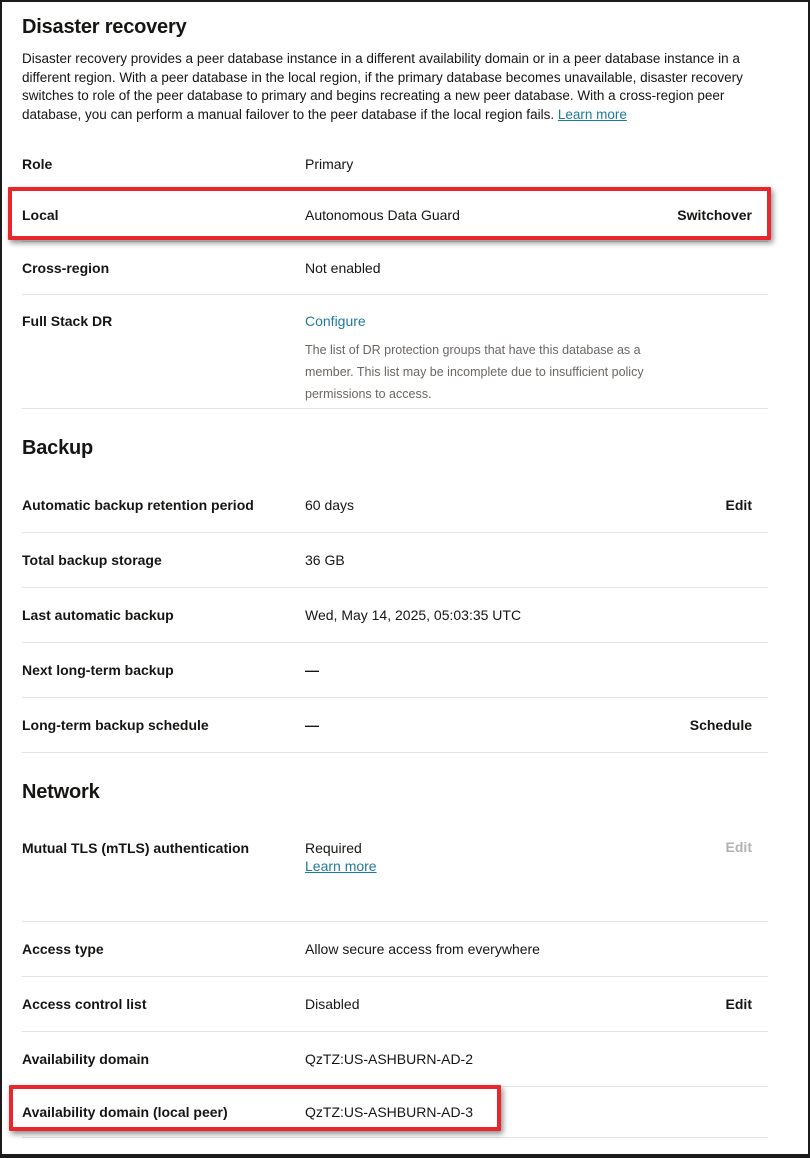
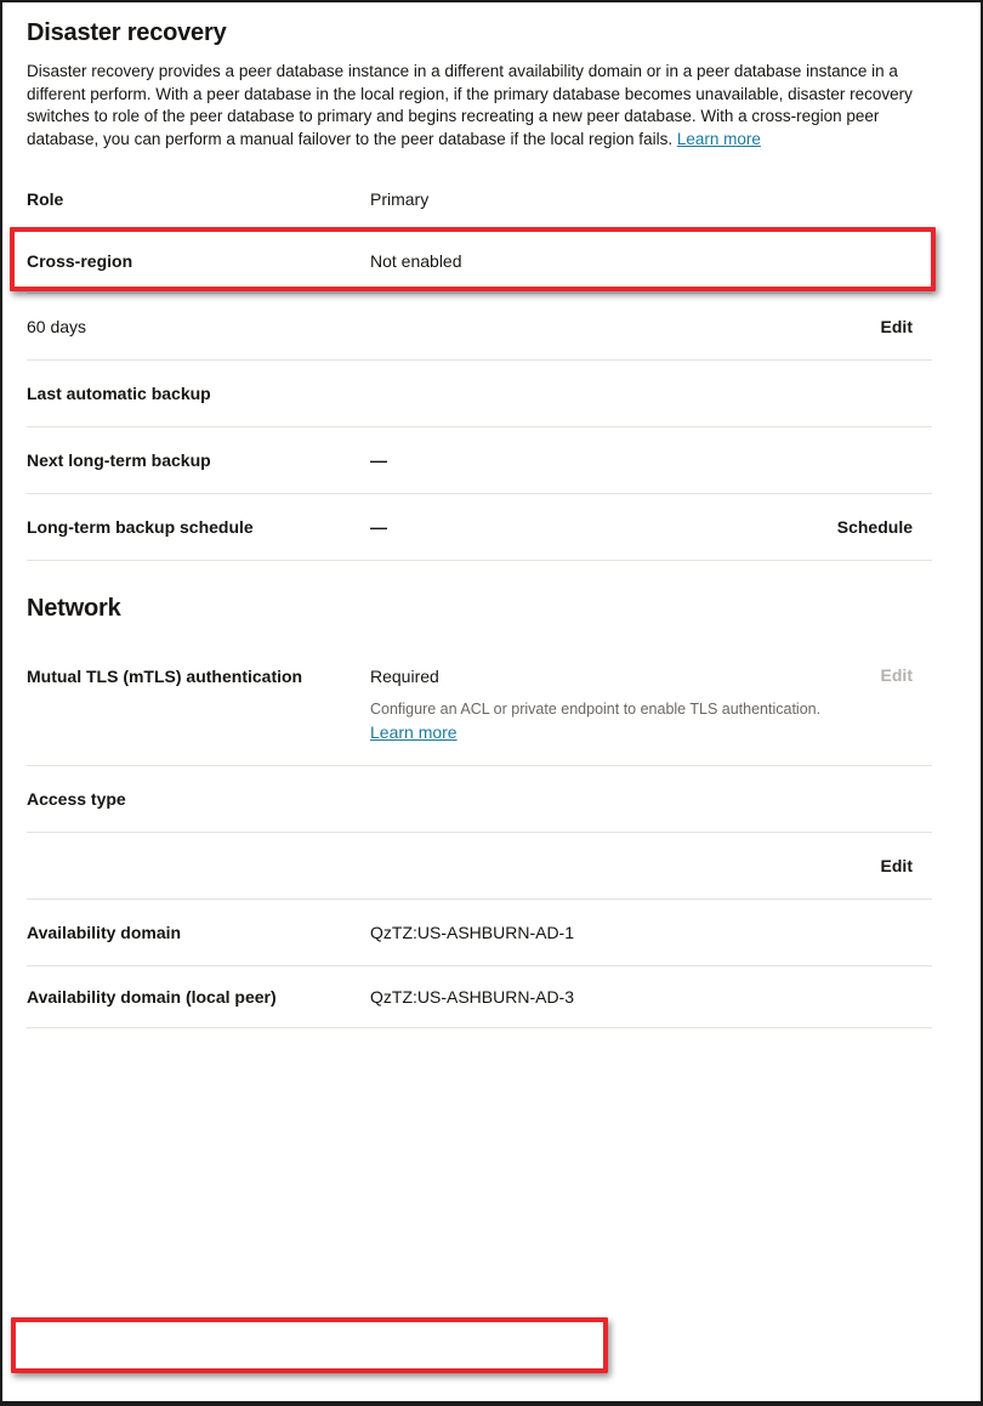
  Disaster recovery
- Disaster recovery provides a peer database instance in a different availability domain or in a peer database instance in a different region. With a peer database in the local region, if the primary database becomes unavailable, disaster recovery switches to role of the peer database to primary and begins recreating a new peer database. With a cross-region peer database, you can perform a manual failover to the peer database if the local region fails. Learn more
+ Disaster recovery provides a peer database instance in a different availability domain or in a peer database instance in a different perform. With a peer database in the local region, if the primary database becomes unavailable, disaster recovery switches to role of the peer database to primary and begins recreating a new peer database. With a cross-region peer database, you can perform a manual failover to the peer database if the local region fails. Learn more
  Role
  Primary
- Local
- Autonomous Data Guard
- Switchover
  Cross-region
  Not enabled
- Full Stack DR
- Configure
- The list of DR protection groups that have this database as a member. This list may be incomplete due to insufficient policy permissions to access.
- Backup
- Automatic backup retention period
  60 days
  Edit
- Total backup storage
- 36 GB
  Last automatic backup
- Wed, May 14, 2025, 05:03:35 UTC
  Next long-term backup
  —
  Long-term backup schedule
  —
  Schedule
  Network
  Mutual TLS (mTLS) authentication
  Required
+ Configure an ACL or private endpoint to enable TLS authentication.
  Learn more
  Edit
  Access type
- Allow secure access from everywhere
- Access control list
- Disabled
  Edit
  Availability domain
- QzTZ:US-ASHBURN-AD-2
+ QzTZ:US-ASHBURN-AD-1
  Availability domain (local peer)
  QzTZ:US-ASHBURN-AD-3
